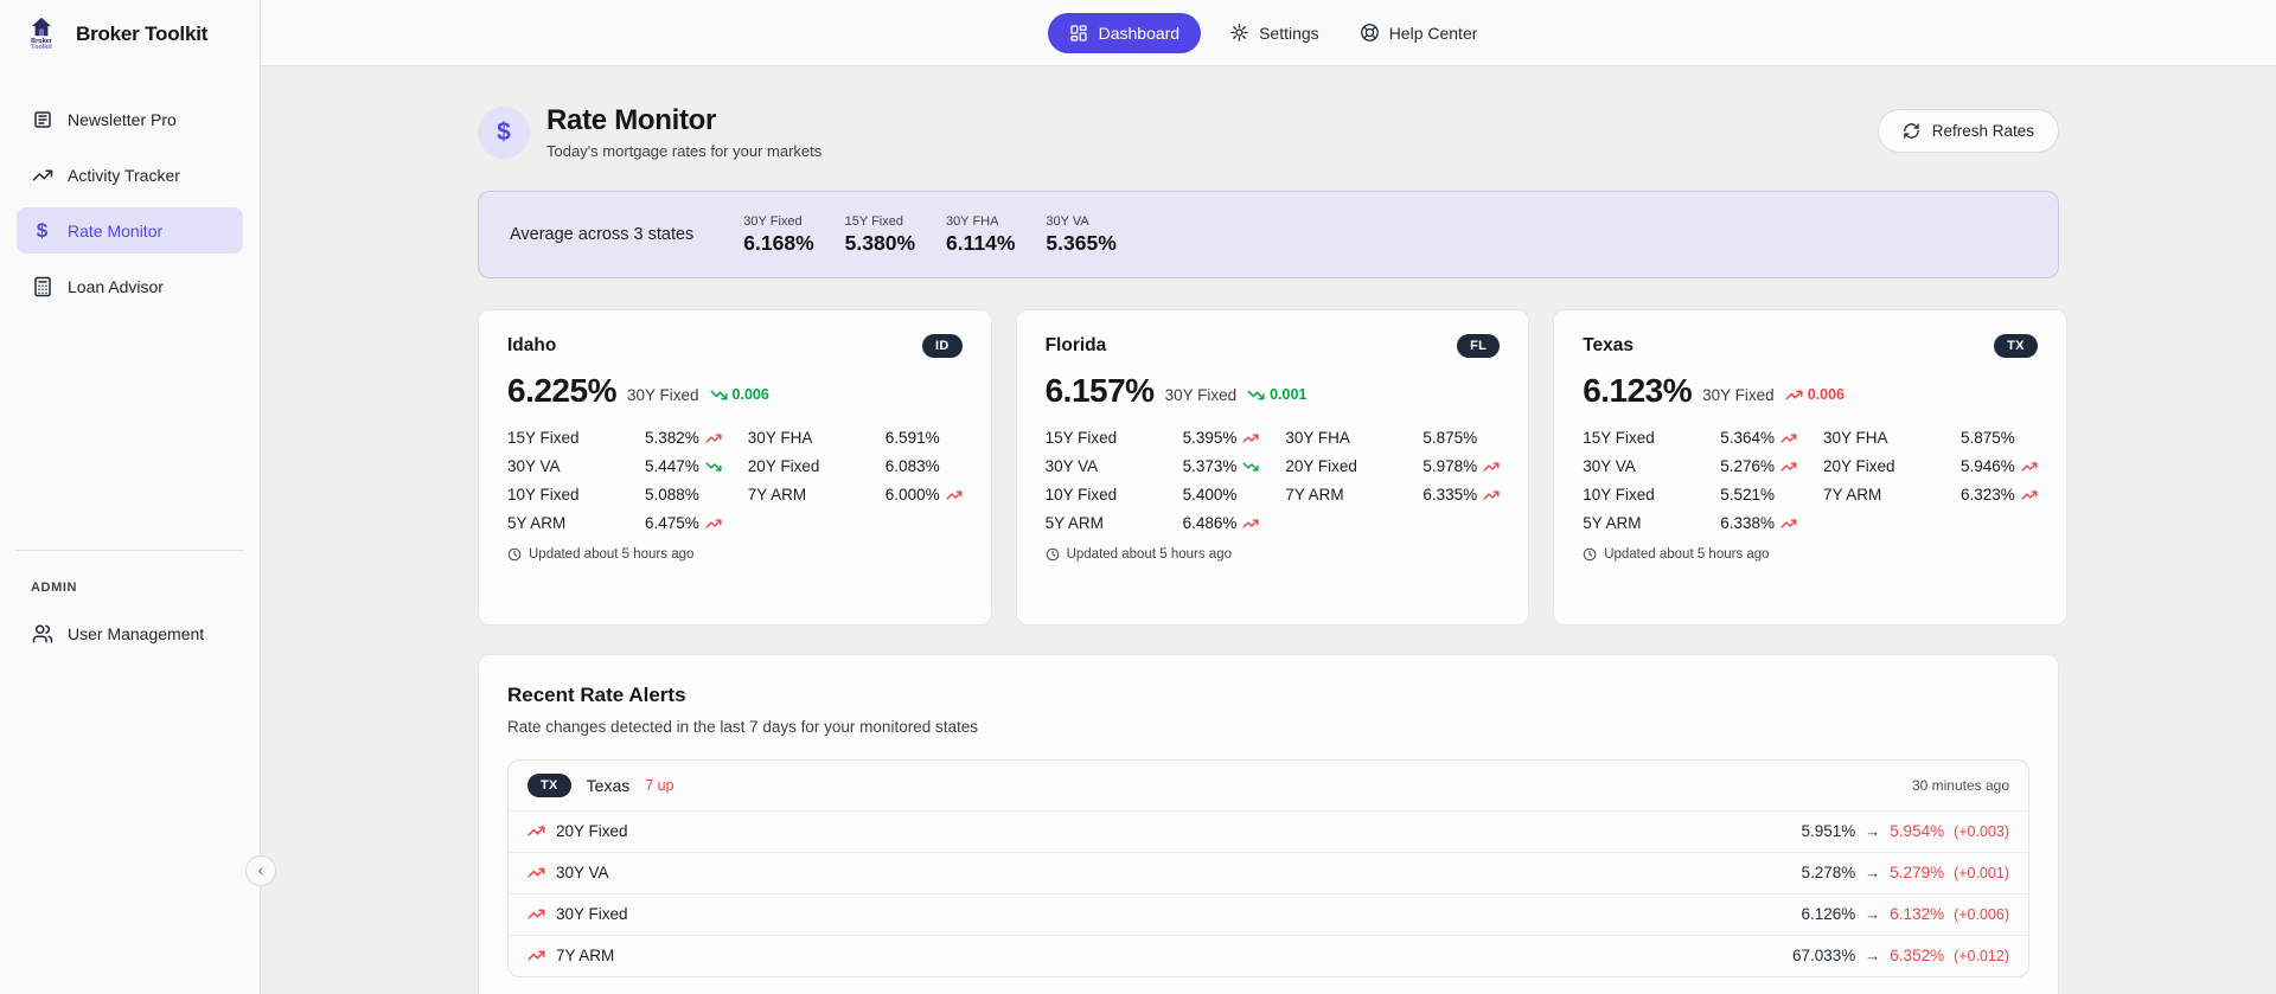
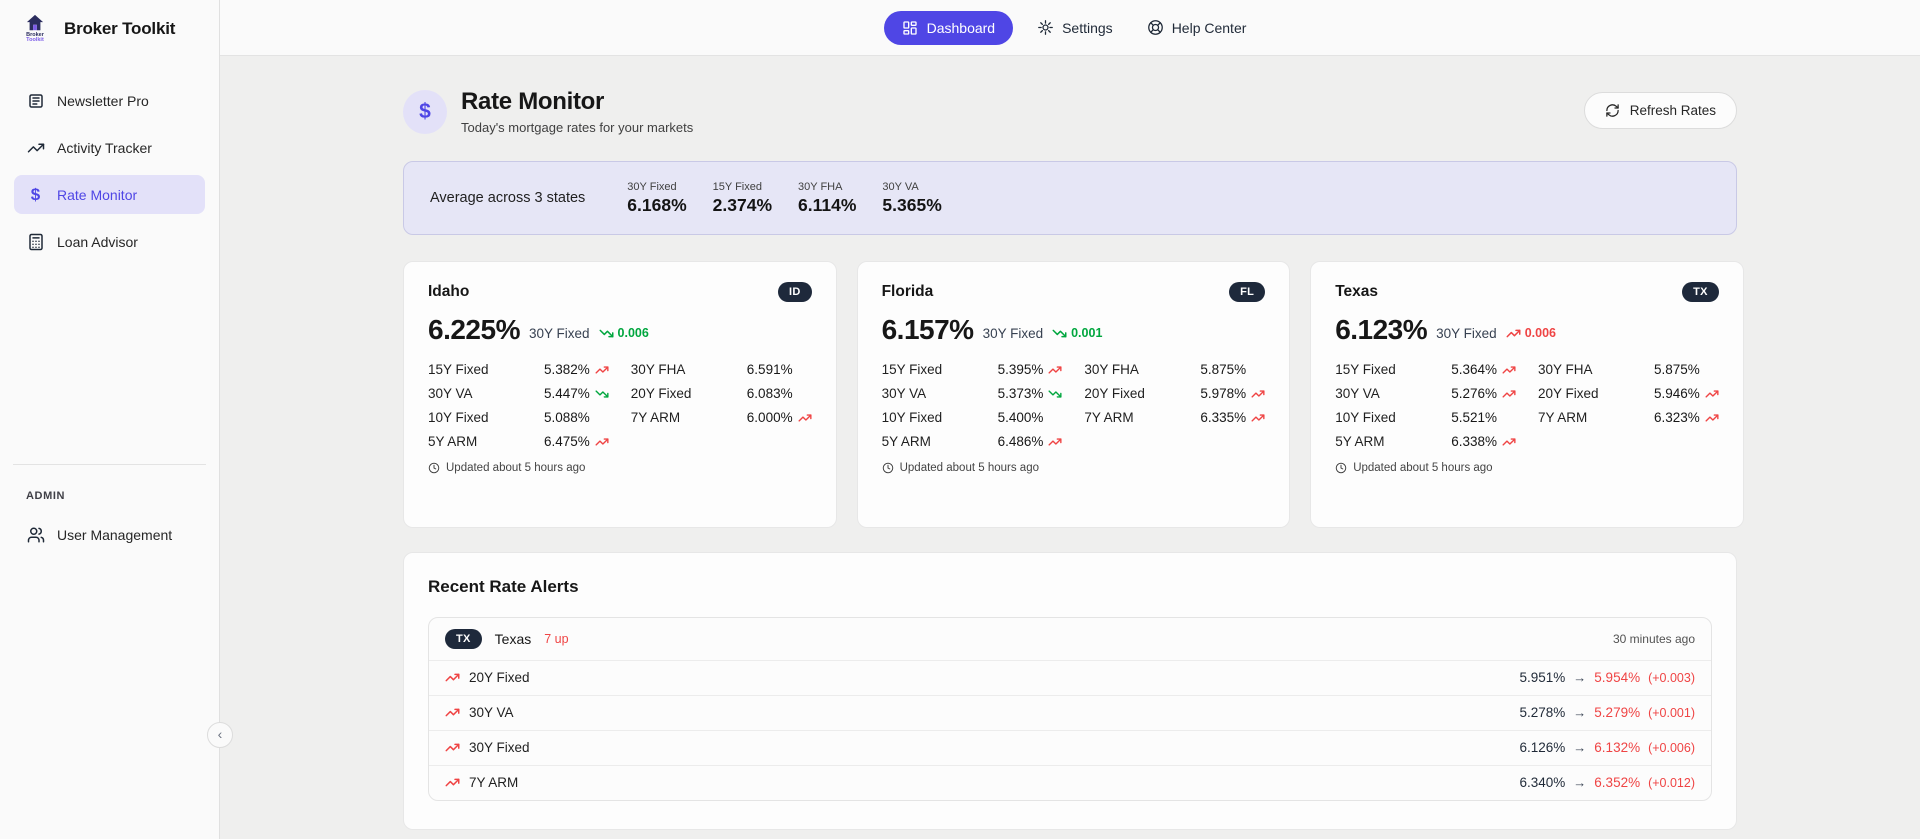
  Broker Toolkit
  Newsletter Pro
  Activity Tracker
  $
  Rate Monitor
  Loan Advisor
  ADMIN
  User Management
  ‹
  Dashboard
  Settings
  Help Center
  $
  Rate Monitor
  Today's mortgage rates for your markets
  Refresh Rates
  Average across 3 states
  30Y Fixed
  6.168%
  15Y Fixed
- 5.380%
+ 2.374%
  30Y FHA
  6.114%
  30Y VA
  5.365%
  Idaho
  ID
  6.225%
  30Y Fixed
  0.006
  15Y Fixed
  5.382%
  30Y FHA
  6.591%
  30Y VA
  5.447%
  20Y Fixed
  6.083%
  10Y Fixed
  5.088%
  7Y ARM
  6.000%
  5Y ARM
  6.475%
  Updated about 5 hours ago
  Florida
  FL
  6.157%
  30Y Fixed
  0.001
  15Y Fixed
  5.395%
  30Y FHA
  5.875%
  30Y VA
  5.373%
  20Y Fixed
  5.978%
  10Y Fixed
  5.400%
  7Y ARM
  6.335%
  5Y ARM
  6.486%
  Updated about 5 hours ago
  Texas
  TX
  6.123%
  30Y Fixed
  0.006
  15Y Fixed
  5.364%
  30Y FHA
  5.875%
  30Y VA
  5.276%
  20Y Fixed
  5.946%
  10Y Fixed
  5.521%
  7Y ARM
  6.323%
  5Y ARM
  6.338%
  Updated about 5 hours ago
  Recent Rate Alerts
- Rate changes detected in the last 7 days for your monitored states
  TX
  Texas
  7 up
  30 minutes ago
  20Y Fixed
  5.951%
  →
  5.954%
  (+0.003)
  30Y VA
  5.278%
  →
  5.279%
  (+0.001)
  30Y Fixed
  6.126%
  →
  6.132%
  (+0.006)
  7Y ARM
- 67.033%
+ 6.340%
  →
  6.352%
  (+0.012)
